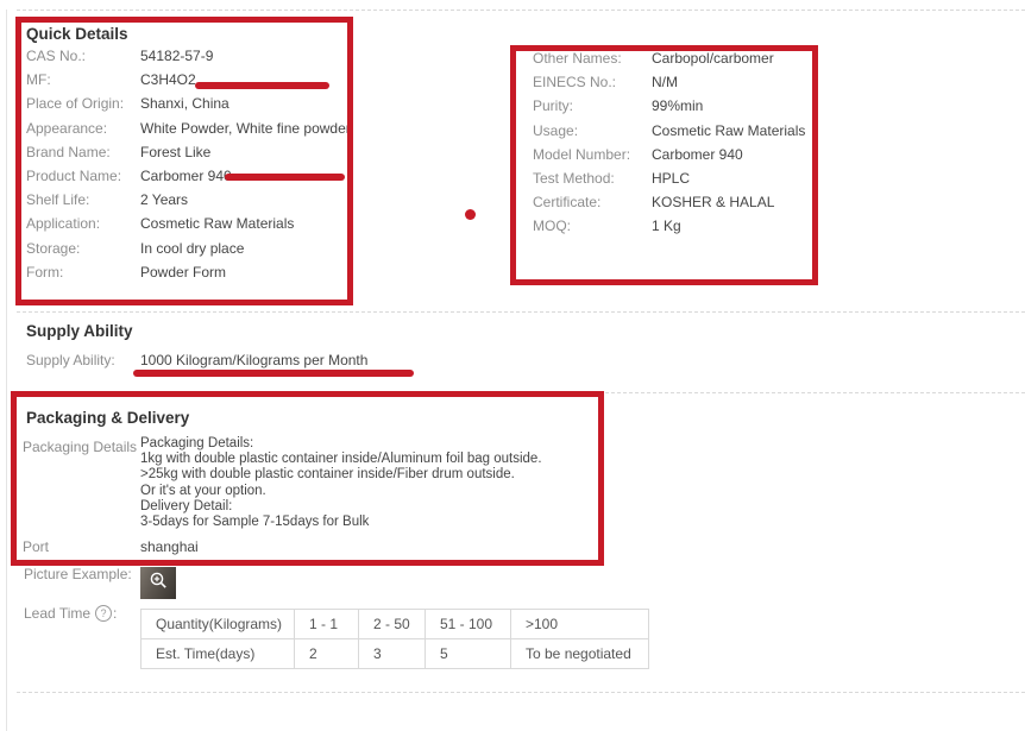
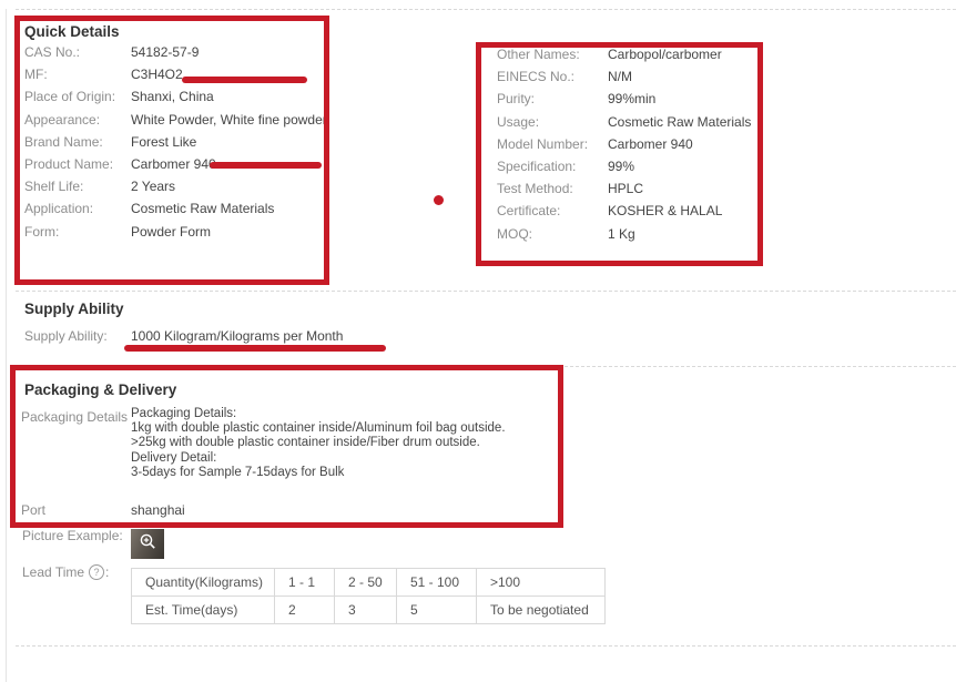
  Quick Details
  CAS No.:
  54182-57-9
  MF:
  C3H4O2
  Place of Origin:
  Shanxi, China
  Appearance:
  White Powder, White fine powder
  Brand Name:
  Forest Like
  Product Name:
  Carbomer 94
  Shelf Life:
  2 Years
  Application:
  Cosmetic Raw Materials
- Storage:
- In cool dry place
  Form:
  Powder Form
  Other Names:
  Carbopol/carbomer
  EINECS No.:
  N/M
  Purity:
  99%min
  Usage:
  Cosmetic Raw Materials
  Model Number:
  Carbomer 940
+ Specification:
+ 99%
  Test Method:
  HPLC
  Certificate:
  KOSHER & HALAL
  MOQ:
  1 Kg
  Supply Ability
  Supply Ability:
  1000 Kilogram/Kilograms per Month
  Packaging & Delivery
  Packaging Details
  Packaging Details:
  1kg with double plastic container inside/Aluminum foil bag outside.
  >25kg with double plastic container inside/Fiber drum outside.
- Or it's at your option.
  Delivery Detail:
  3-5days for Sample 7-15days for Bulk
  Port
  shanghai
  Picture Example:
  Lead Time
  ?
  :
  Quantity(Kilograms)	1 - 1	2 - 50	51 - 100	>100
  Est. Time(days)	2	3	5	To be negotiated
